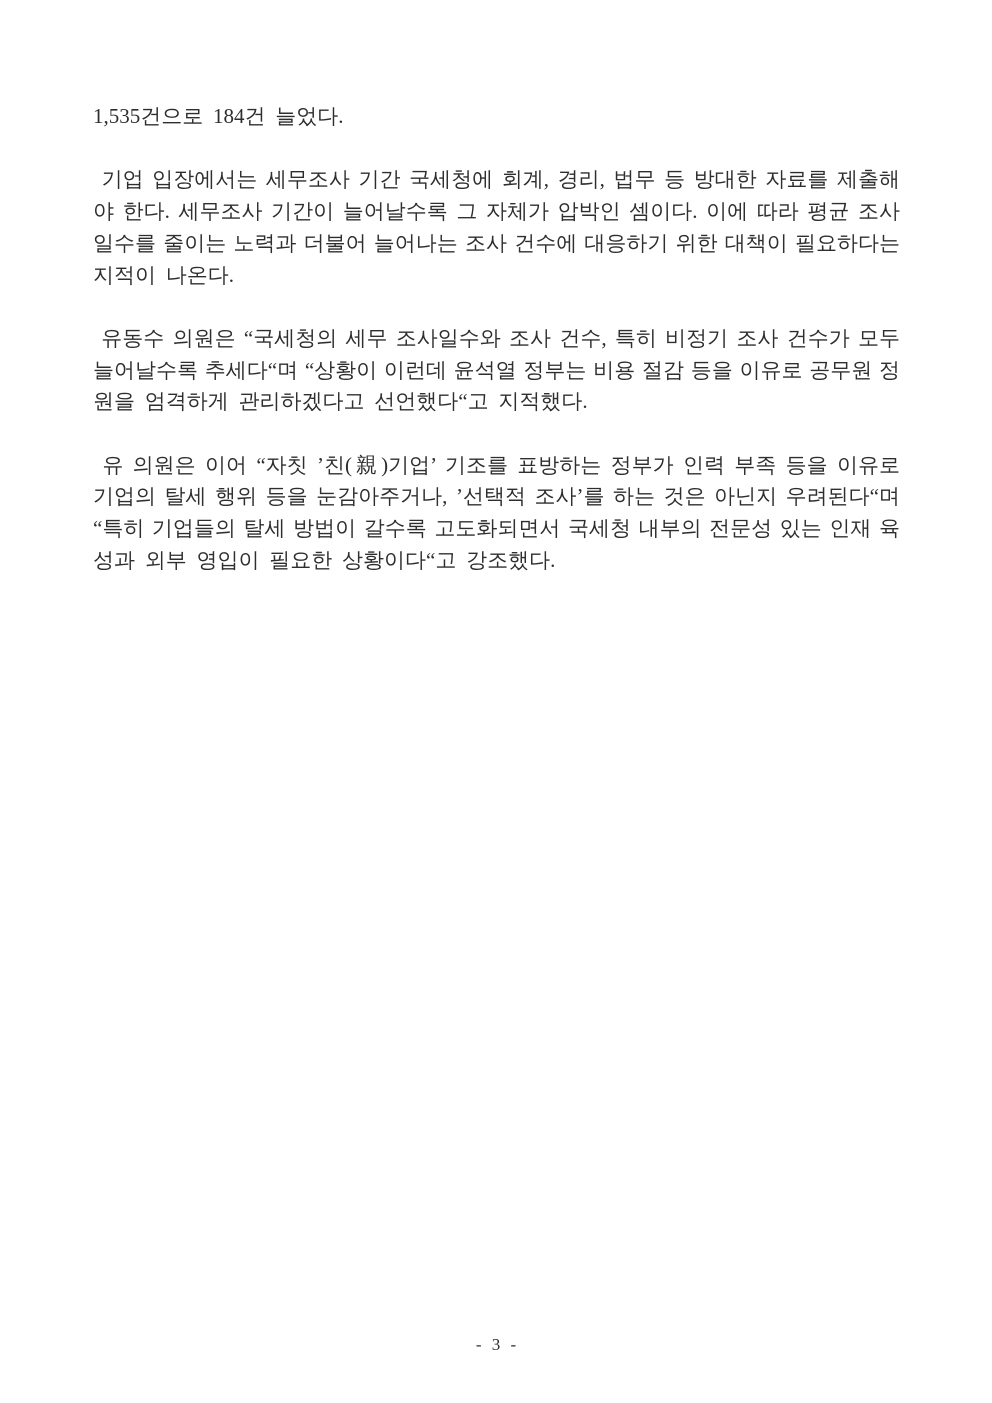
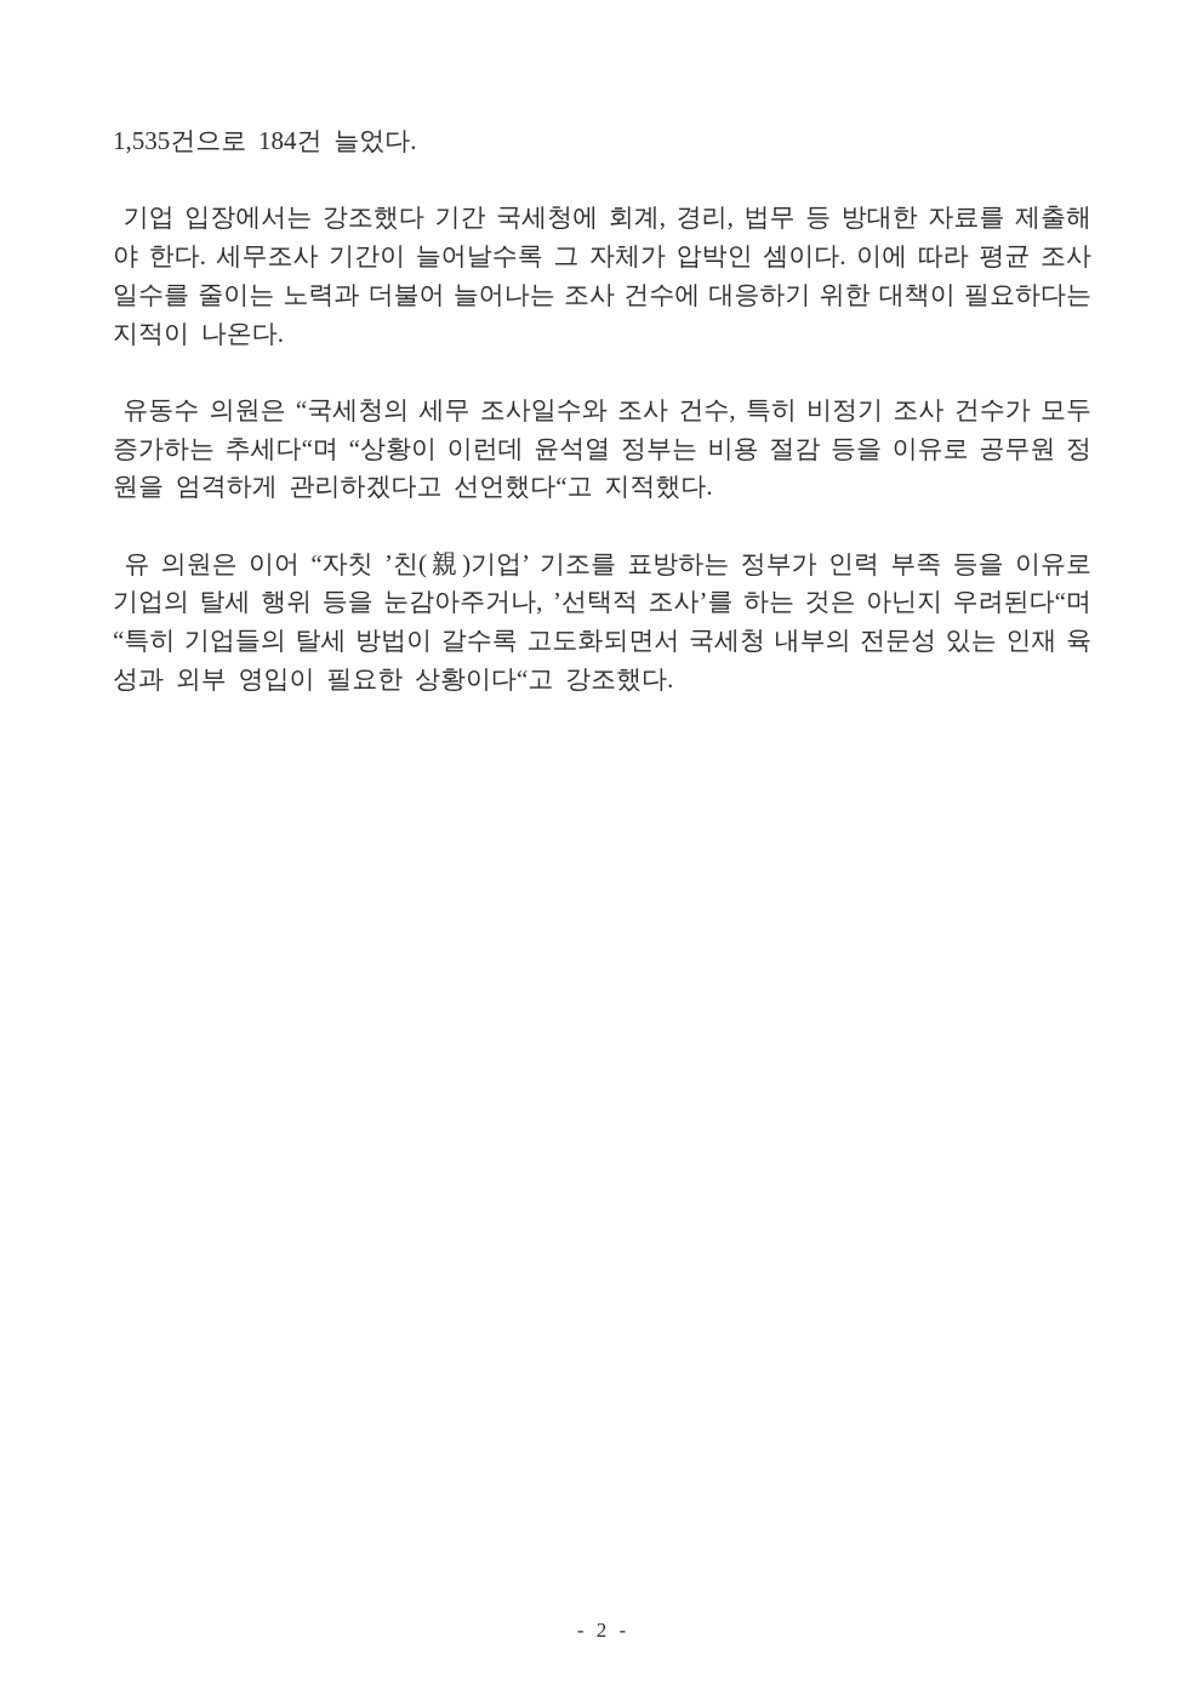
  1,535건으로 184건 늘었다.
- 기업 입장에서는 세무조사 기간 국세청에 회계, 경리, 법무 등 방대한 자료를 제출해
+ 기업 입장에서는 강조했다 기간 국세청에 회계, 경리, 법무 등 방대한 자료를 제출해
  야 한다. 세무조사 기간이 늘어날수록 그 자체가 압박인 셈이다. 이에 따라 평균 조사
  일수를 줄이는 노력과 더불어 늘어나는 조사 건수에 대응하기 위한 대책이 필요하다는
  지적이 나온다.
  유동수 의원은 “국세청의 세무 조사일수와 조사 건수, 특히 비정기 조사 건수가 모두
- 늘어날수록 추세다“며 “상황이 이런데 윤석열 정부는 비용 절감 등을 이유로 공무원 정
+ 증가하는 추세다“며 “상황이 이런데 윤석열 정부는 비용 절감 등을 이유로 공무원 정
  원을 엄격하게 관리하겠다고 선언했다“고 지적했다.
  유 의원은 이어 “자칫 ’친(親)기업’ 기조를 표방하는 정부가 인력 부족 등을 이유로
  기업의 탈세 행위 등을 눈감아주거나, ’선택적 조사’를 하는 것은 아닌지 우려된다“며
  “특히 기업들의 탈세 방법이 갈수록 고도화되면서 국세청 내부의 전문성 있는 인재 육
  성과 외부 영입이 필요한 상황이다“고 강조했다.
- - 3 -
+ - 2 -
